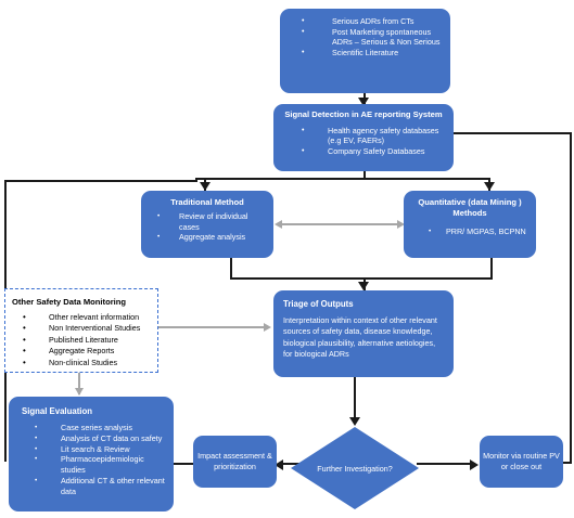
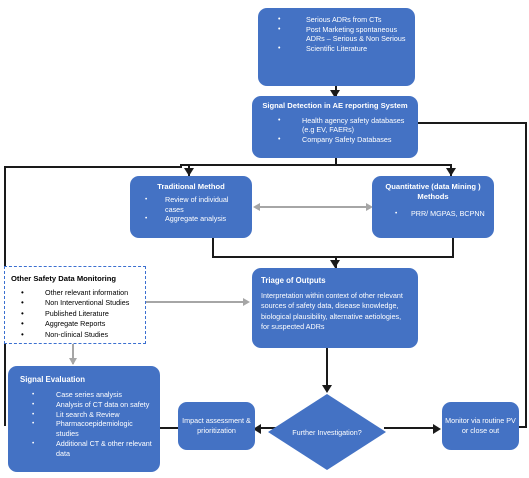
  Serious ADRs from CTs
  Post Marketing spontaneous ADRs – Serious & Non Serious
  Scientific Literature
  Signal Detection in AE reporting System
  Health agency safety databases (e.g EV, FAERs)
  Company Safety Databases
  Traditional Method
  Review of individual cases
  Aggregate analysis
  Quantitative (data Mining ) Methods
  PRR/ MGPAS, BCPNN
  Triage of Outputs
- Interpretation within context of other relevant sources of safety data, disease knowledge, biological plausibility, alternative aetiologies, for biological ADRs
+ Interpretation within context of other relevant sources of safety data, disease knowledge, biological plausibility, alternative aetiologies, for suspected ADRs
  Other Safety Data Monitoring
  Other relevant information
  Non Interventional Studies
  Published Literature
  Aggregate Reports
  Non-clinical Studies
  Signal Evaluation
  Case series analysis
  Analysis of CT data on safety
  Lit search & Review
  Pharmacoepidemiologic studies
  Additional CT & other relevant data
  Impact assessment & prioritization
  Further Investigation?
  Monitor via routine PV or close out
